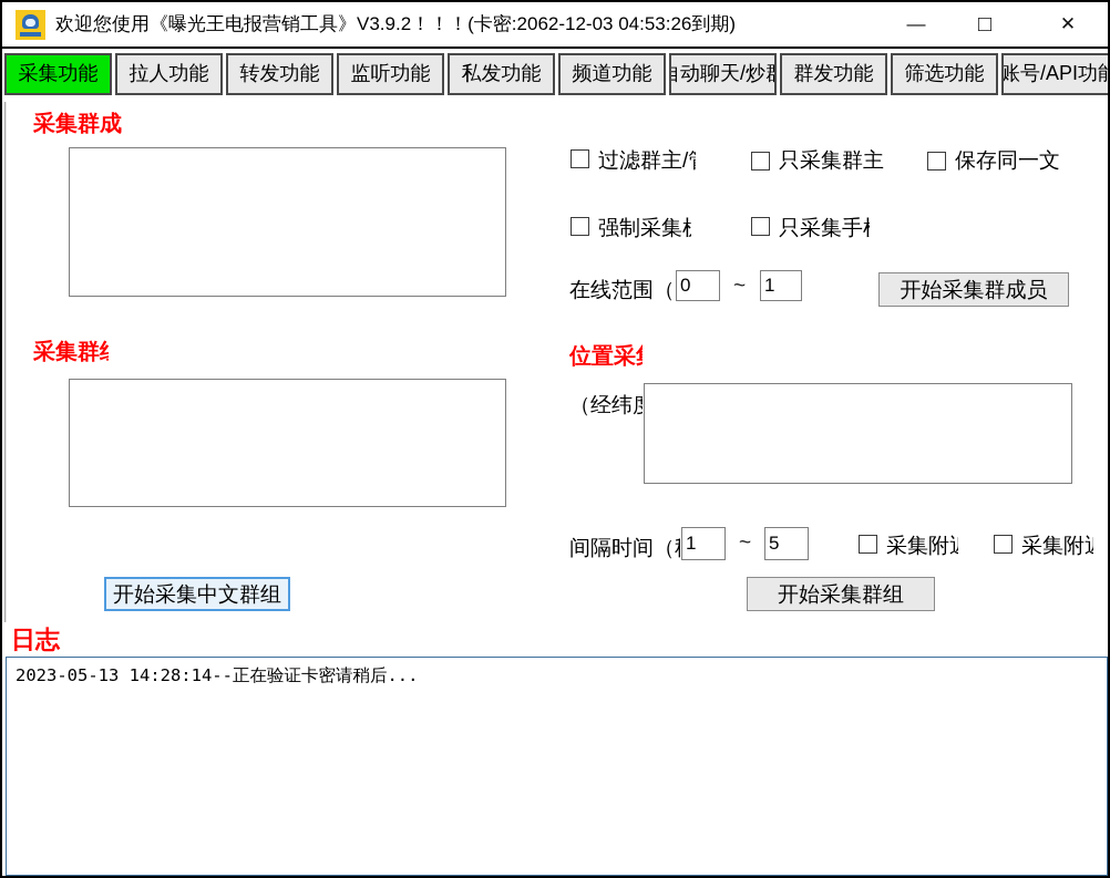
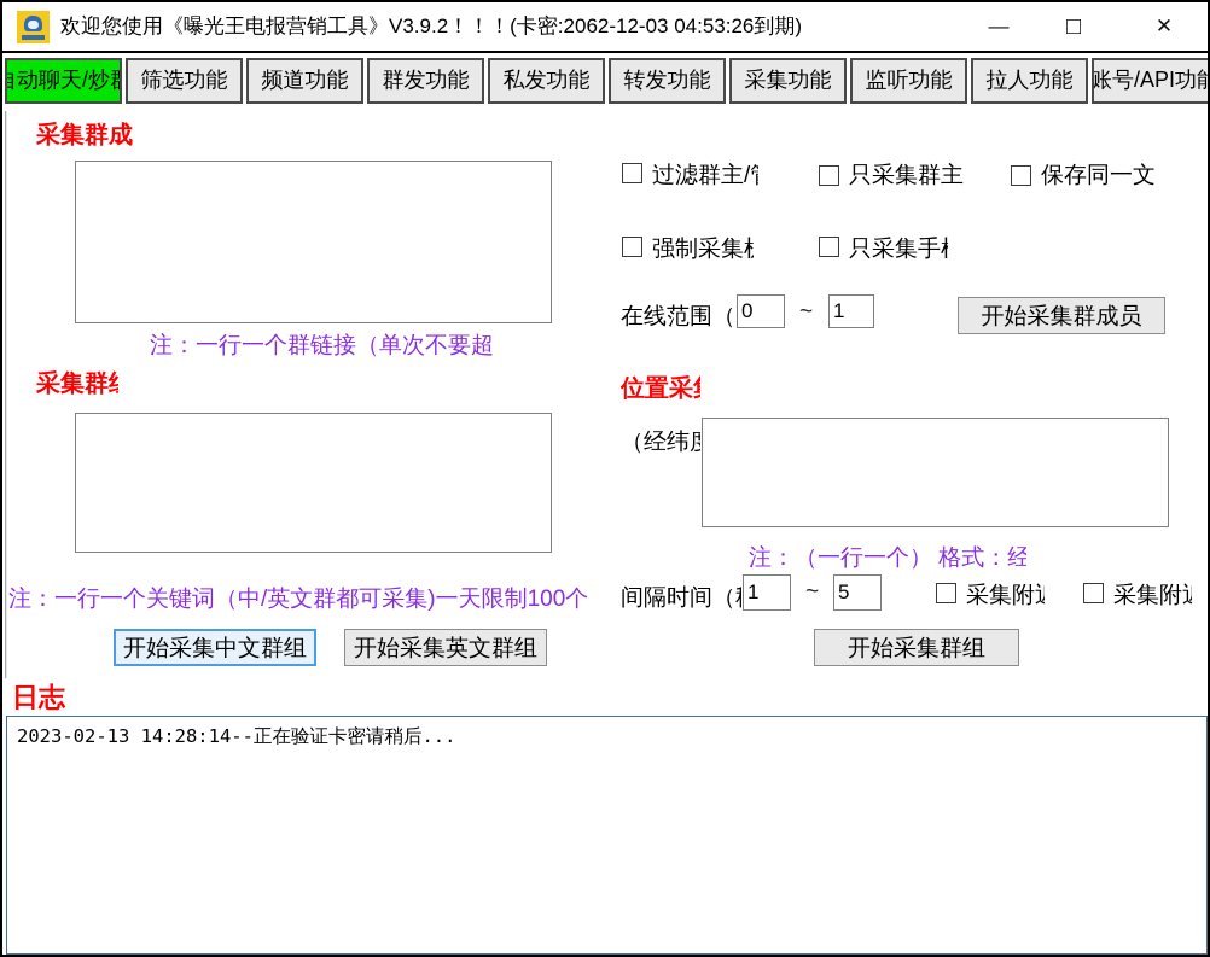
  欢迎您使用《曝光王电报营销工具》V3.9.2！！！(卡密:2062-12-03 04:53:26到期)
  —
  □
  ✕
- 采集功能
+ 自动聊天/炒群
- 拉人功能
+ 筛选功能
- 转发功能
+ 频道功能
- 监听功能
+ 群发功能
  私发功能
- 频道功能
+ 转发功能
- 自动聊天/炒群
+ 采集功能
- 群发功能
+ 监听功能
- 筛选功能
+ 拉人功能
  账号/API功
  采集群成
+ 注：一行一个群链接（单次不要超
  采集群
+ 注：一行一个关键词（中/英文群都可采集)一天限制100个
  开始采集中文群组
+ 开始采集英文群组
  过滤群主/
  只采集群主
  保存同一文
  强制采集
  只采集手
  在线范围（
  0
  ~
  1
  开始采集群成员
  位置采
  （经纬
+ 注：（一行一个） 格式：经
  间隔时间（
  1
  ~
  5
  采集附
  采集附
  开始采集群组
  日志
- 2023-05-13 14:28:14--正在验证卡密请稍后...
+ 2023-02-13 14:28:14--正在验证卡密请稍后...
